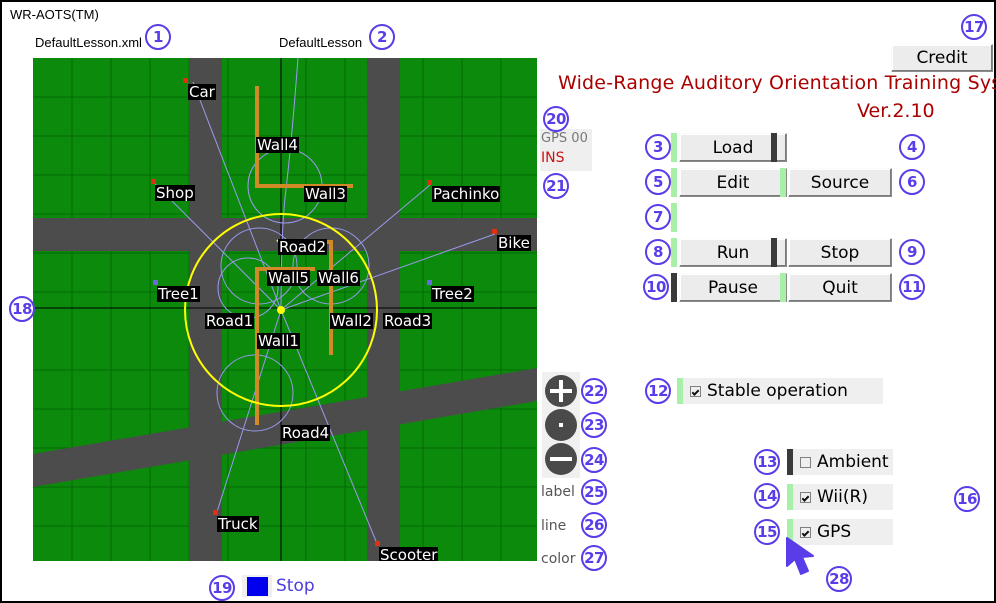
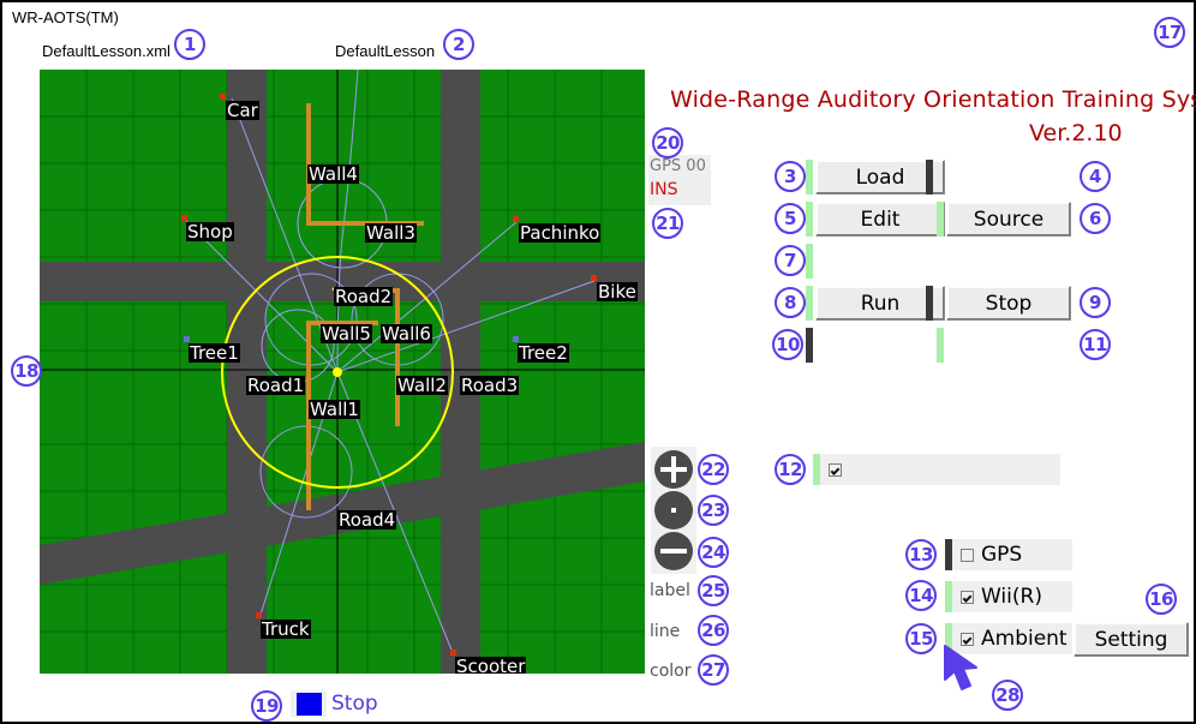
  WR-AOTS(TM)
  DefaultLesson.xml
  DefaultLesson
  Car
  Wall4
  Shop
  Wall3
  Pachinko
  Bike
  Road2
  Wall5
  Wall6
  Tree1
  Tree2
  Road1
  Wall2
  Road3
  Wall1
  Road4
  Truck
  Scooter
- Credit
  Wide-Range Auditory Orientation Training Sy
  Ver.2.10
  GPS 00
  INS
  Load
  Edit
  Source
  Run
  Stop
- Pause
- Quit
- Stable operation
- Ambient
+ GPS
  Wii(R)
- GPS
+ Ambient
+ Setting
  label
  line
  color
  Stop
  1
  2
  3
  4
  5
  6
  7
  8
  9
  10
  11
  12
  13
  14
  15
  16
  17
  18
  19
  20
  21
  22
  23
  24
  25
  26
  27
  28
